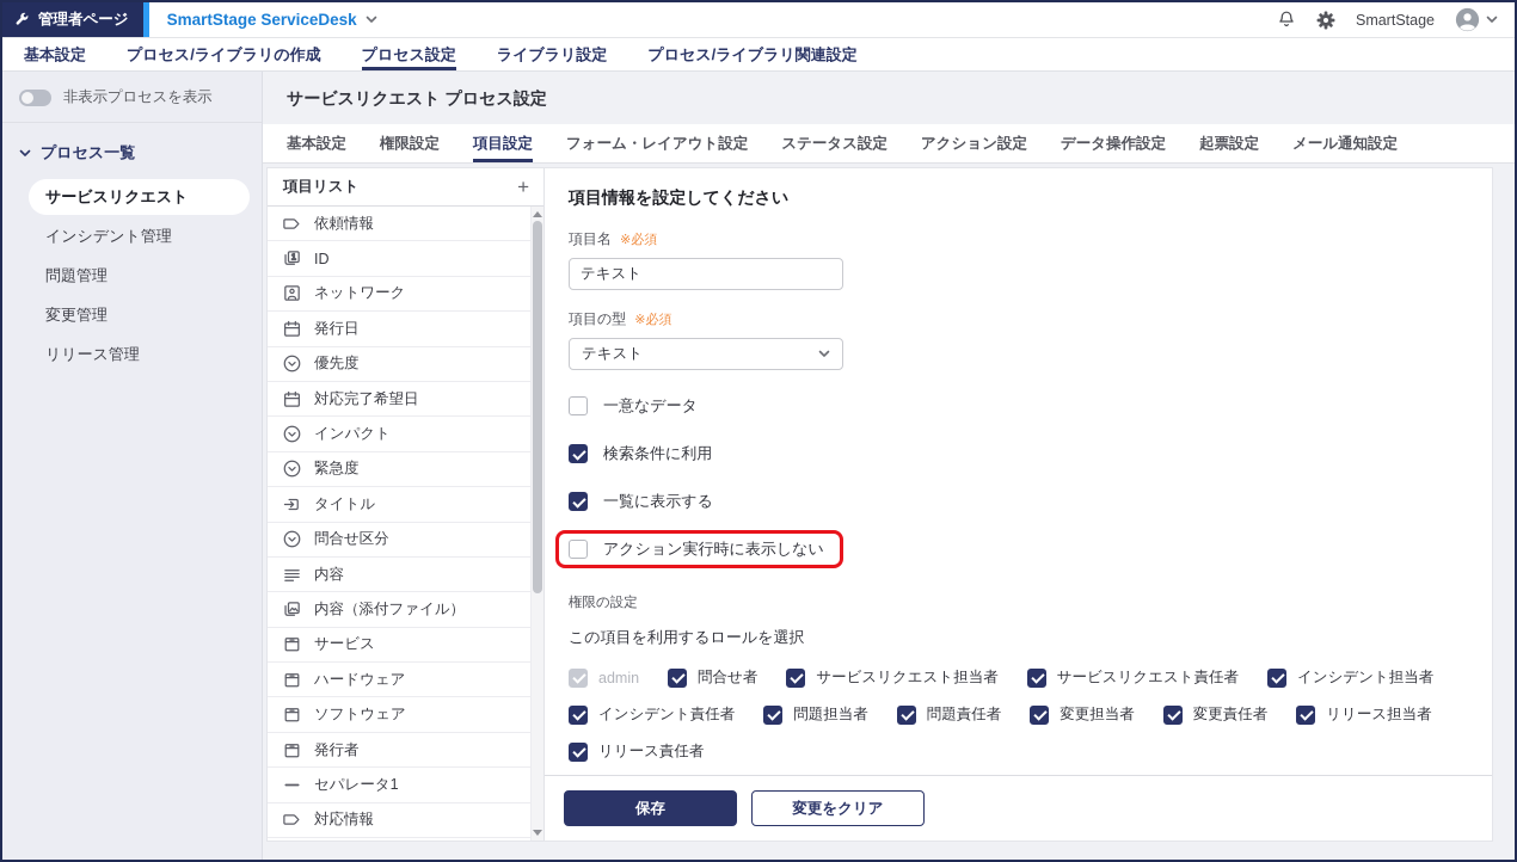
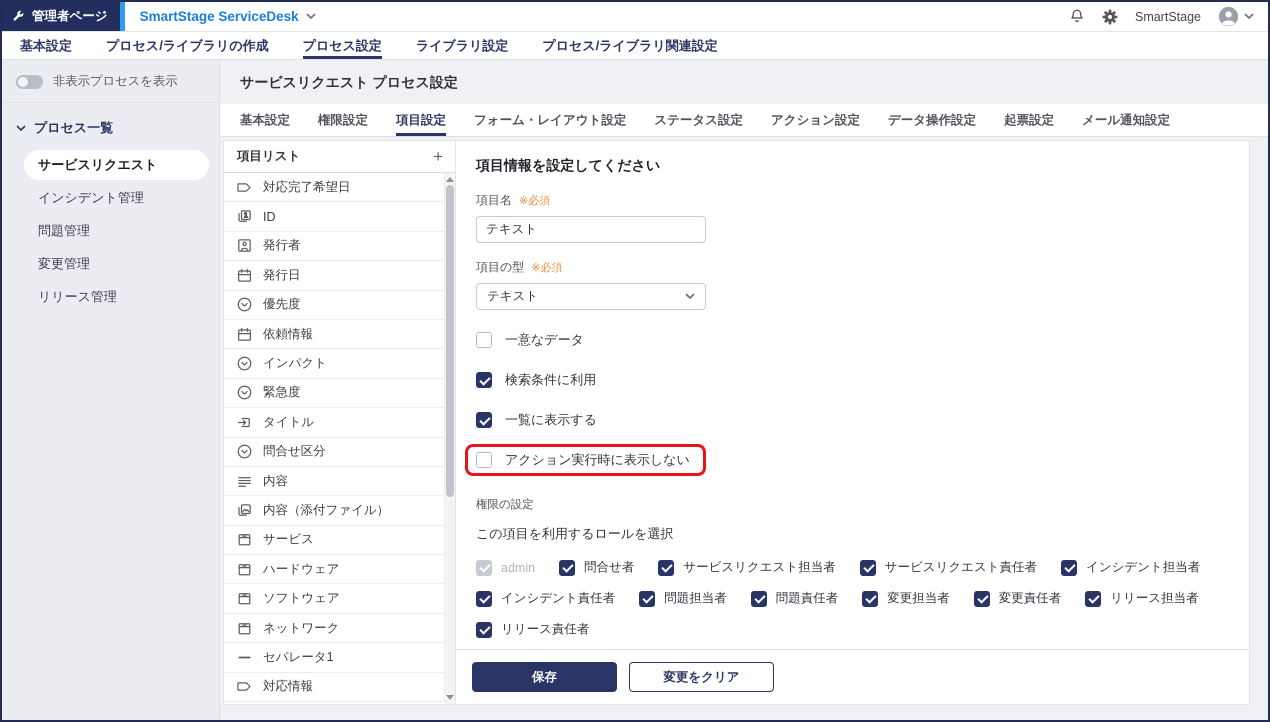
  管理者ページ
  SmartStage ServiceDesk
  SmartStage
  基本設定
  プロセス/ライブラリの作成
  プロセス設定
  ライブラリ設定
  プロセス/ライブラリ関連設定
  非表示プロセスを表示
  プロセス一覧
  サービスリクエスト
  インシデント管理
  問題管理
  変更管理
  リリース管理
  サービスリクエスト プロセス設定
  基本設定
  権限設定
  項目設定
  フォーム・レイアウト設定
  ステータス設定
  アクション設定
  データ操作設定
  起票設定
  メール通知設定
  項目リスト
  +
- 依頼情報
+ 対応完了希望日
  ID
- ネットワーク
+ 発行者
  発行日
  優先度
- 対応完了希望日
+ 依頼情報
  インパクト
  緊急度
  タイトル
  問合せ区分
  内容
  内容（添付ファイル）
  サービス
  ハードウェア
  ソフトウェア
- 発行者
+ ネットワーク
  セパレータ1
  対応情報
  項目情報を設定してください
  項目名 ※必須
  テキスト
  項目の型 ※必須
  テキスト
  一意なデータ
  検索条件に利用
  一覧に表示する
  アクション実行時に表示しない
  権限の設定
  この項目を利用するロールを選択
  admin
  問合せ者
  サービスリクエスト担当者
  サービスリクエスト責任者
  インシデント担当者
  インシデント責任者
  問題担当者
  問題責任者
  変更担当者
  変更責任者
  リリース担当者
  リリース責任者
  保存
  変更をクリア
